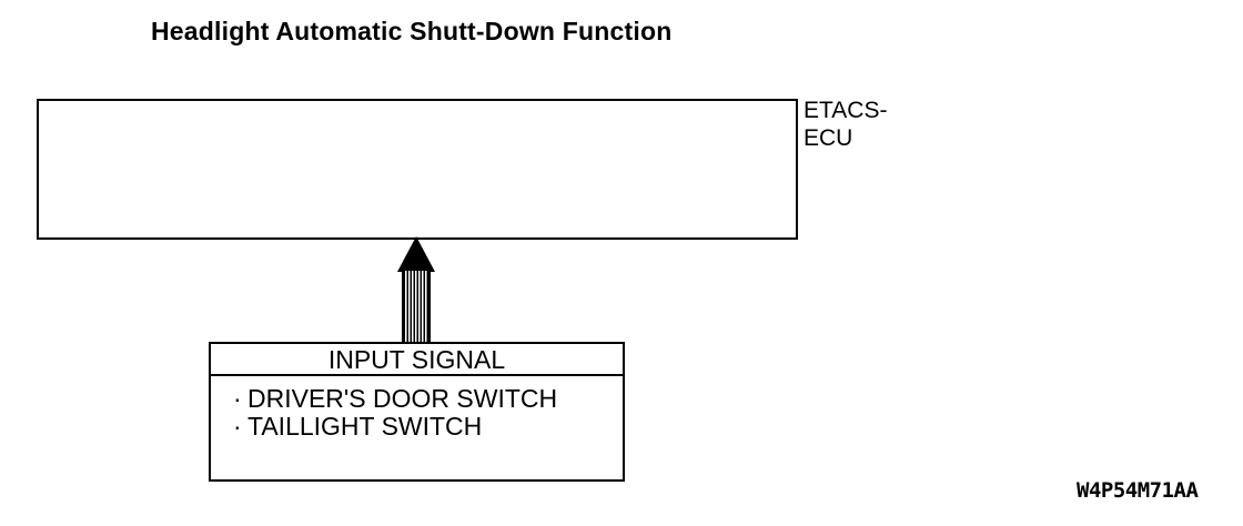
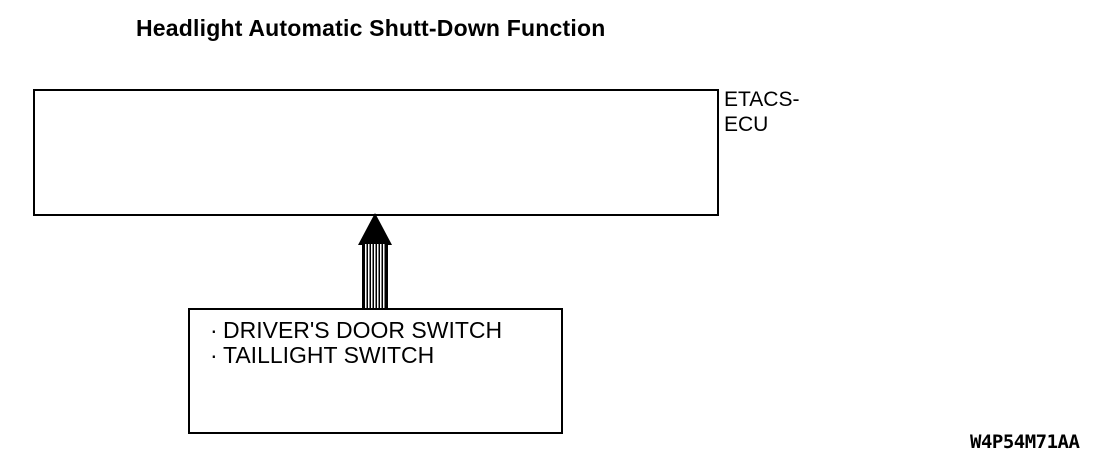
  Headlight Automatic Shutt-Down Function
  ETACS-
  ECU
- INPUT SIGNAL
  · DRIVER'S DOOR SWITCH
  · TAILLIGHT SWITCH
  W4P54M71AA
